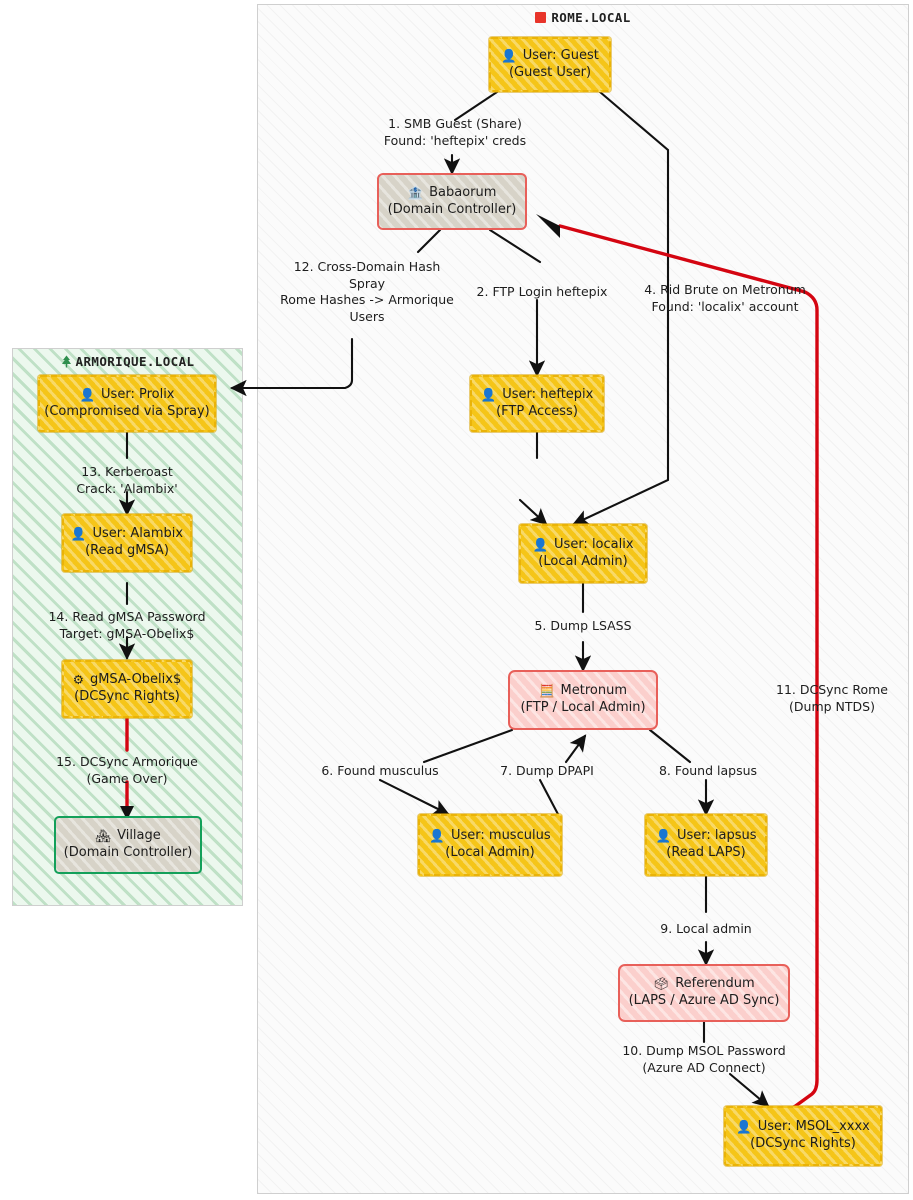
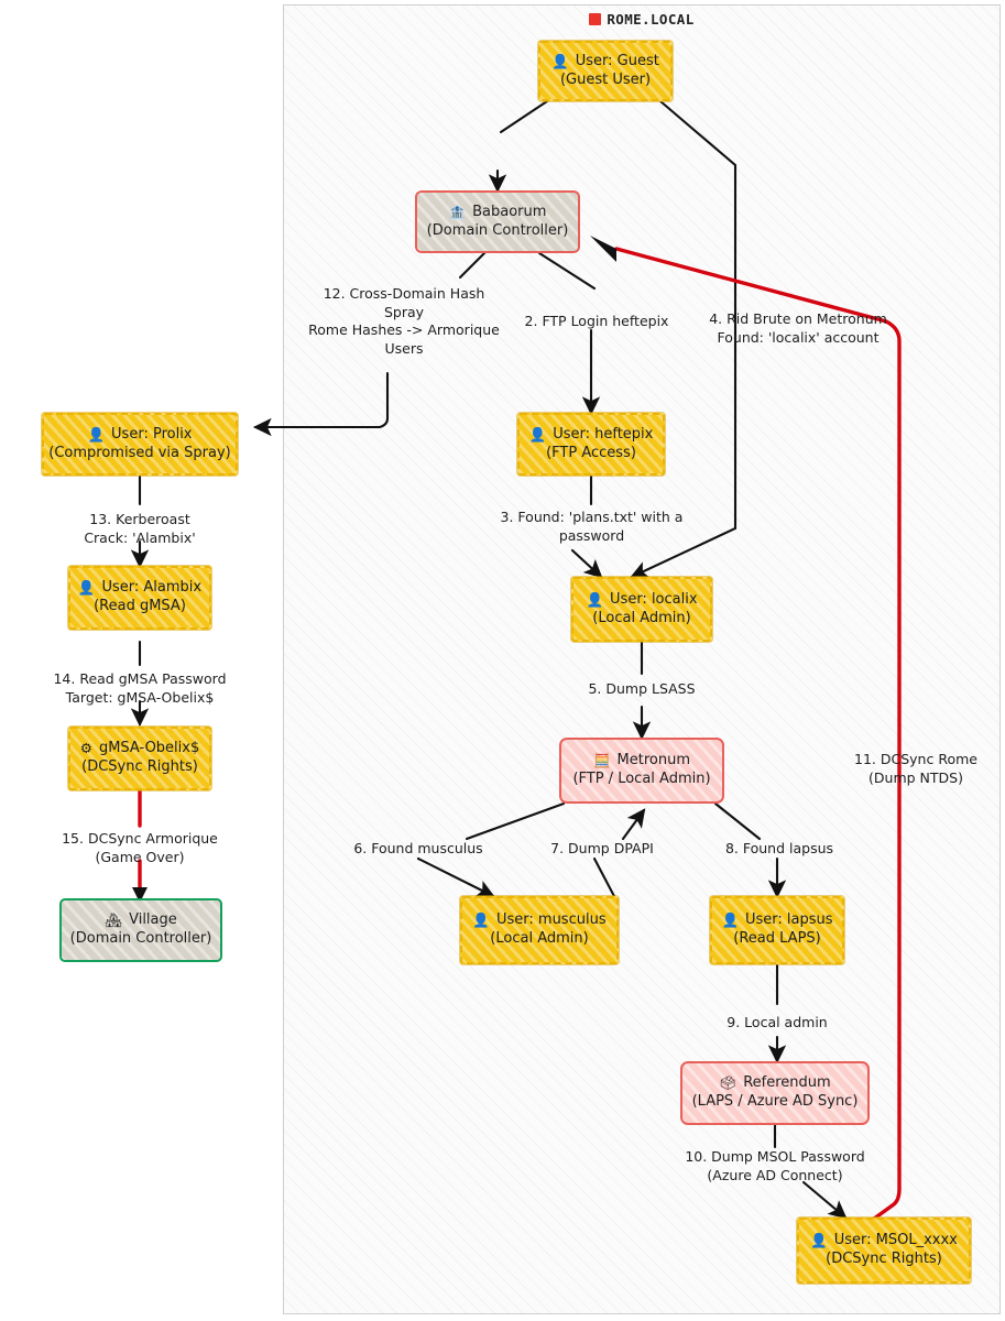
  ROME.LOCAL
- ARMORIQUE.LOCAL
  👤
  User: Guest
  (Guest User)
  🏦
  Babaorum
  (Domain Controller)
  👤
  User: heftepix
  (FTP Access)
  👤
  User: localix
  (Local Admin)
  🧮
  Metronum
  (FTP / Local Admin)
  👤
  User: musculus
  (Local Admin)
  👤
  User: lapsus
  (Read LAPS)
  🗳
  Referendum
  (LAPS / Azure AD Sync)
  👤
  User: MSOL_xxxx
  (DCSync Rights)
  👤
  User: Prolix
  (Compromised via Spray)
  👤
  User: Alambix
  (Read gMSA)
  ⚙
  gMSA-Obelix$
  (DCSync Rights)
  🏘
  Village
  (Domain Controller)
- 1. SMB Guest (Share)
- Found: 'heftepix' creds
  2. FTP Login heftepix
+ 3. Found: 'plans.txt' with a
+ password
  4. Rid Brute on Metronum
  Found: 'localix' account
  5. Dump LSASS
  6. Found musculus
  7. Dump DPAPI
  8. Found lapsus
  9. Local admin
  10. Dump MSOL Password
  (Azure AD Connect)
  11. DCSync Rome
  (Dump NTDS)
  12. Cross-Domain Hash
  Spray
  Rome Hashes -> Armorique
  Users
  13. Kerberoast
  Crack: 'Alambix'
  14. Read gMSA Password
  Target: gMSA-Obelix$
  15. DCSync Armorique
  (Game Over)
